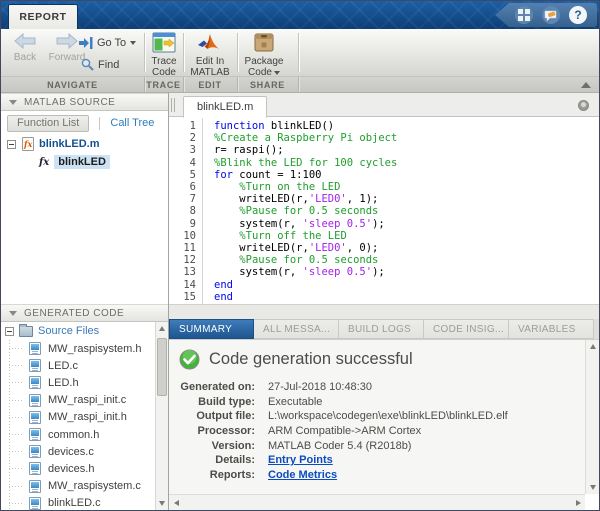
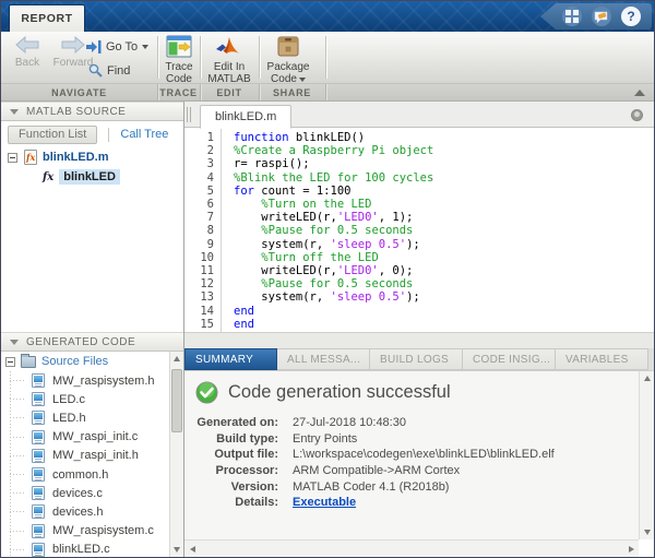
  REPORT
  ?
  Back
  Forward
  Go To
  Find
  Trace
  Code
  Edit In
  MATLAB
  Package
  Code
  NAVIGATE
  TRACE
  EDIT
  SHARE
  MATLAB SOURCE
  Function List
  Call Tree
  blinkLED.m
  fx
  blinkLED
  GENERATED CODE
  Source Files
  MW_raspisystem.h
  LED.c
  LED.h
  MW_raspi_init.c
  MW_raspi_init.h
  common.h
  devices.c
  devices.h
  MW_raspisystem.c
  blinkLED.c
  blinkLED.m
  1
  2
  3
  4
  5
  6
  7
  8
  9
  10
  11
  12
  13
  14
  15
  function blinkLED()
  %Create a Raspberry Pi object
  r= raspi();
  %Blink the LED for 100 cycles
  for count = 1:100
  %Turn on the LED
  writeLED(r,'LED0', 1);
  %Pause for 0.5 seconds
  system(r, 'sleep 0.5');
  %Turn off the LED
  writeLED(r,'LED0', 0);
  %Pause for 0.5 seconds
  system(r, 'sleep 0.5');
  end
  end
  SUMMARY
  ALL MESSA...
  BUILD LOGS
  CODE INSIG...
  VARIABLES
  Code generation successful
  Generated on:
  27-Jul-2018 10:48:30
  Build type:
- Executable
+ Entry Points
  Output file:
  L:\workspace\codegen\exe\blinkLED\blinkLED.elf
  Processor:
  ARM Compatible->ARM Cortex
  Version:
- MATLAB Coder 5.4 (R2018b)
+ MATLAB Coder 4.1 (R2018b)
  Details:
- Entry Points
+ Executable
- Reports:
- Code Metrics
